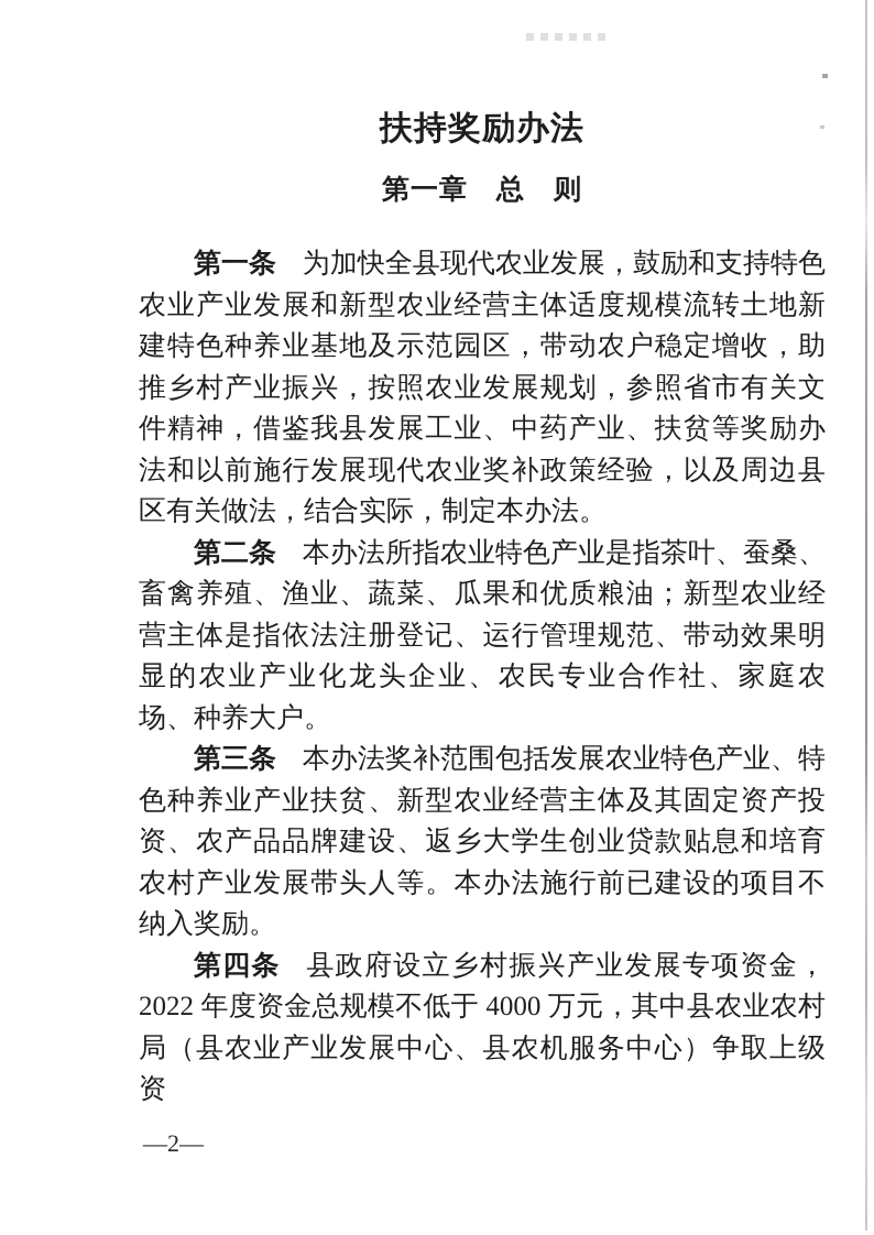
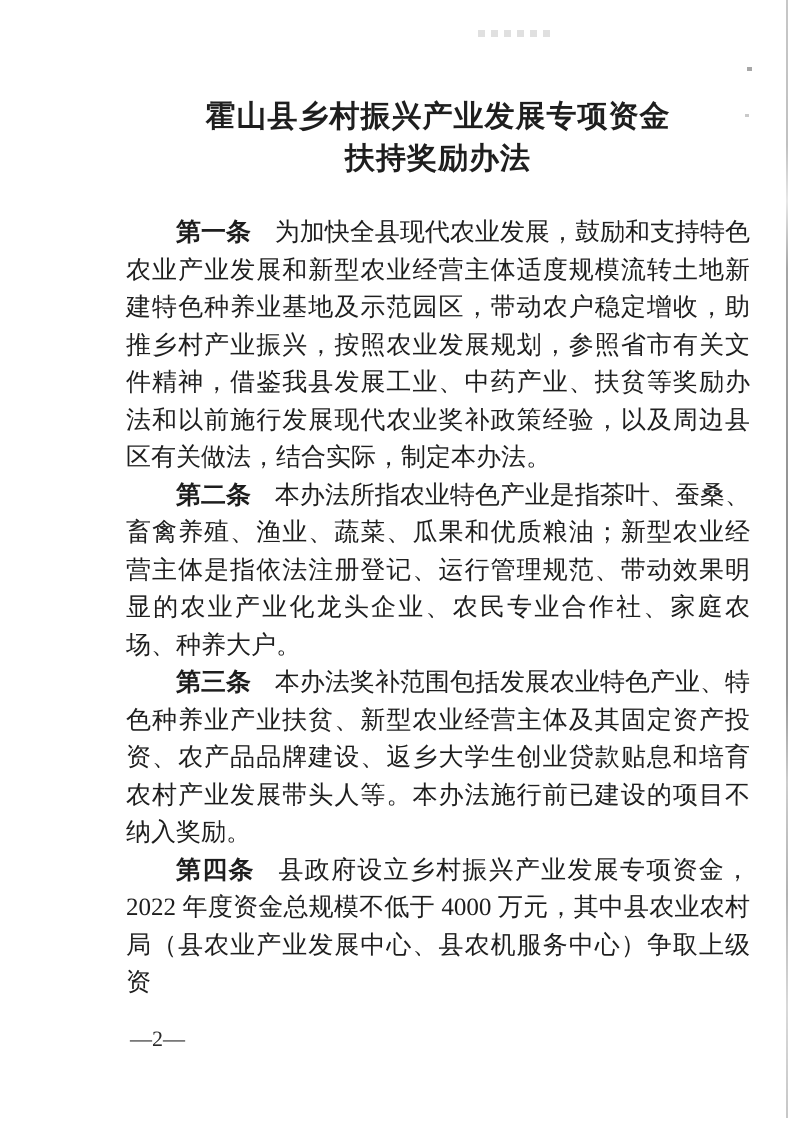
+ 霍山县乡村振兴产业发展专项资金
  扶持奖励办法
- 第一章 总 则
  第一条 为加快全县现代农业发展，鼓励和支持特色农业产业发展和新型农业经营主体适度规模流转土地新建特色种养业基地及示范园区，带动农户稳定增收，助推乡村产业振兴，按照农业发展规划，参照省市有关文件精神，借鉴我县发展工业、中药产业、扶贫等奖励办法和以前施行发展现代农业奖补政策经验，以及周边县区有关做法，结合实际，制定本办法。
  第二条 本办法所指农业特色产业是指茶叶、蚕桑、畜禽养殖、渔业、蔬菜、瓜果和优质粮油；新型农业经营主体是指依法注册登记、运行管理规范、带动效果明显的农业产业化龙头企业、农民专业合作社、家庭农场、种养大户。
  第三条 本办法奖补范围包括发展农业特色产业、特色种养业产业扶贫、新型农业经营主体及其固定资产投资、农产品品牌建设、返乡大学生创业贷款贴息和培育农村产业发展带头人等。本办法施行前已建设的项目不纳入奖励。
  第四条 县政府设立乡村振兴产业发展专项资金，2022 年度资金总规模不低于 4000 万元，其中县农业农村局（县农业产业发展中心、县农机服务中心）争取上级资
  —2—
